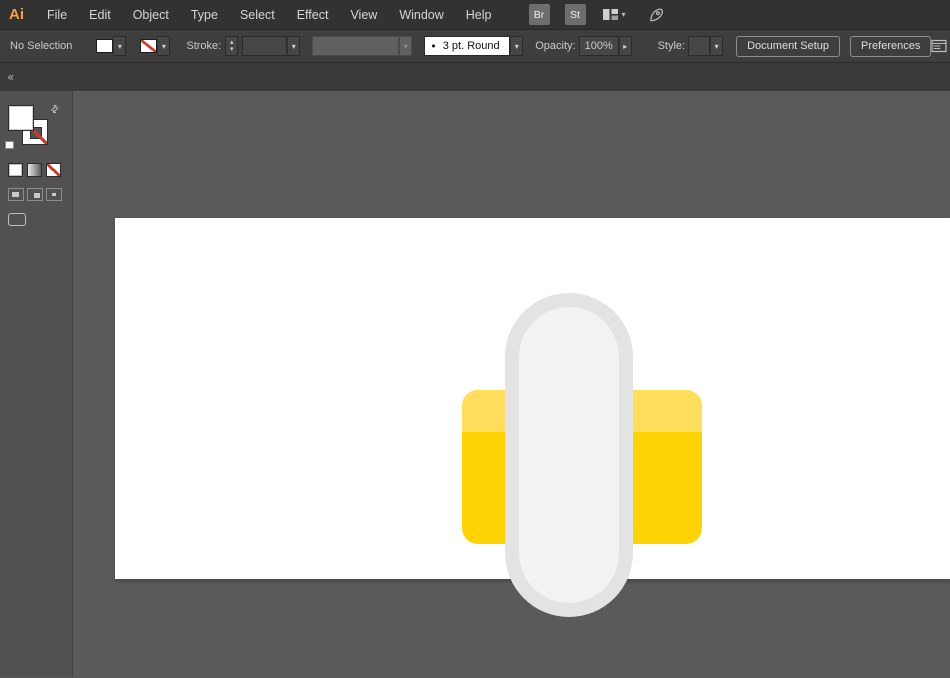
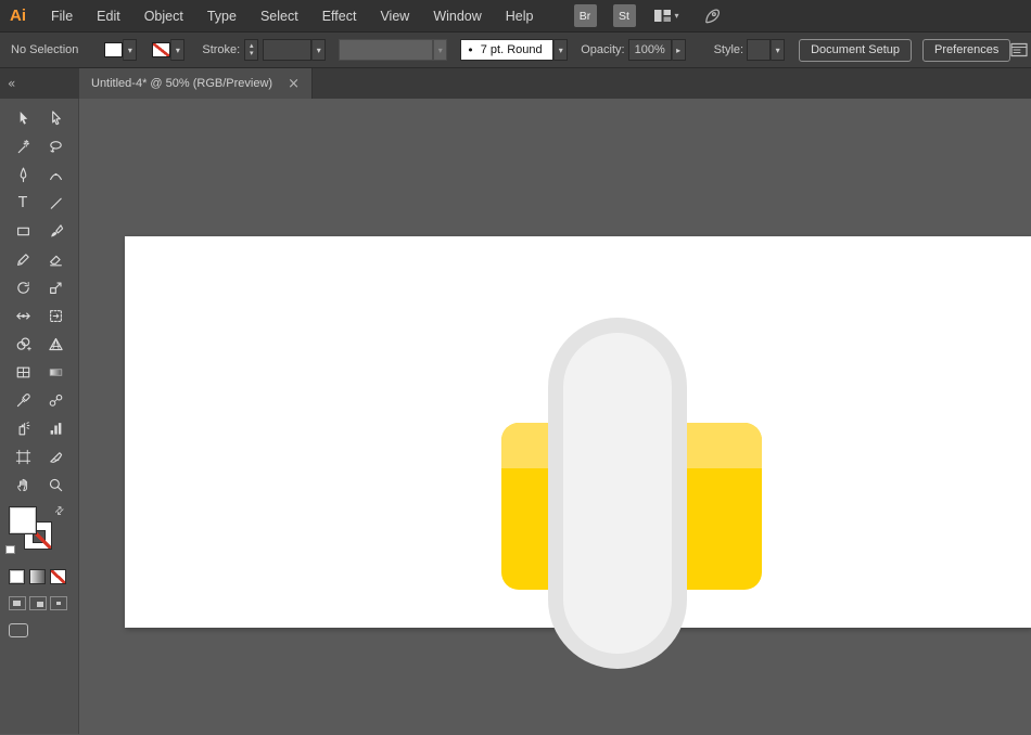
  Ai
  File
  Edit
  Object
  Type
  Select
  Effect
  View
  Window
  Help
  Br
  St
  ▾
  No Selection
  ▾
  ▾
  Stroke:
  ▴
  ▾
  ▾
  ▾
  •
- 3 pt. Round
+ 7 pt. Round
  ▾
  Opacity:
  100%
  ▸
  Style:
  ▾
  Document Setup
  Preferences
  «
+ Untitled-4* @ 50% (RGB/Preview)
+ ×
+ T
